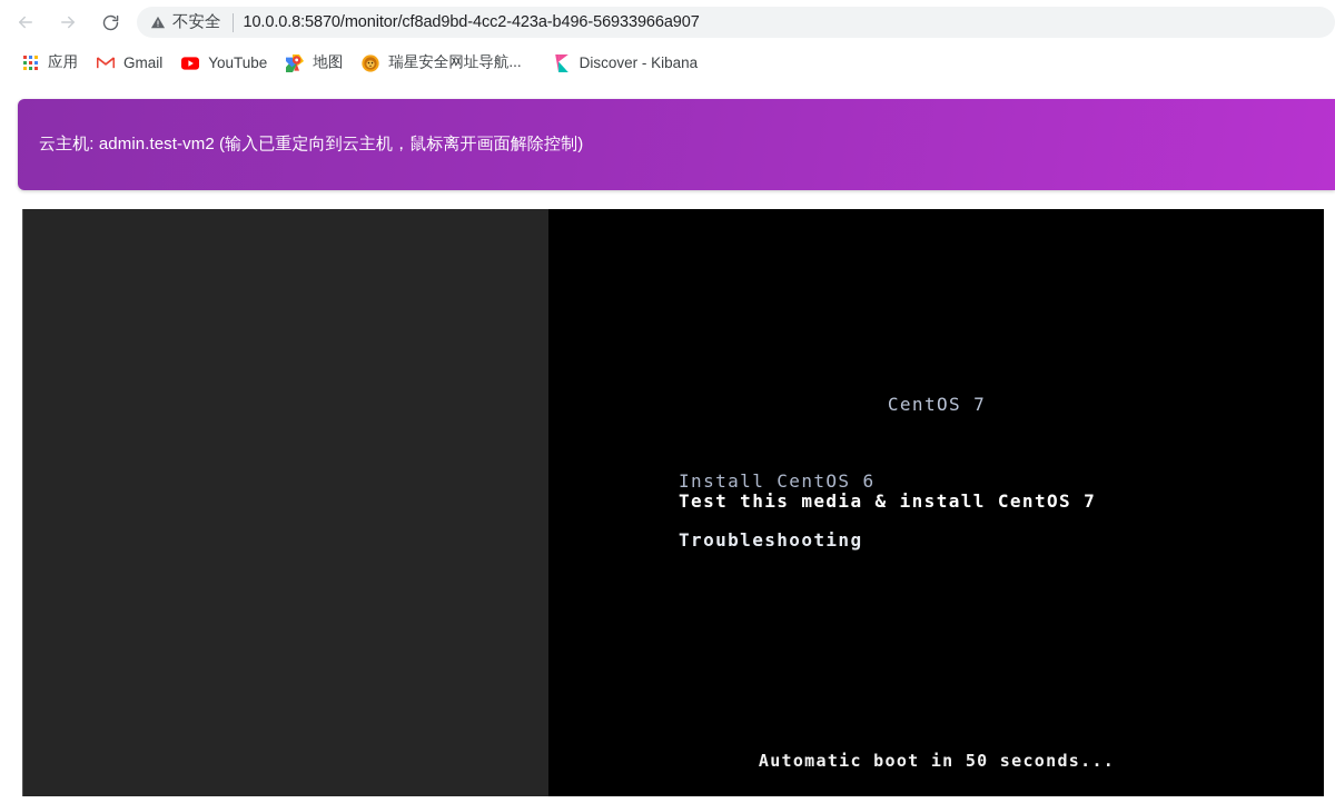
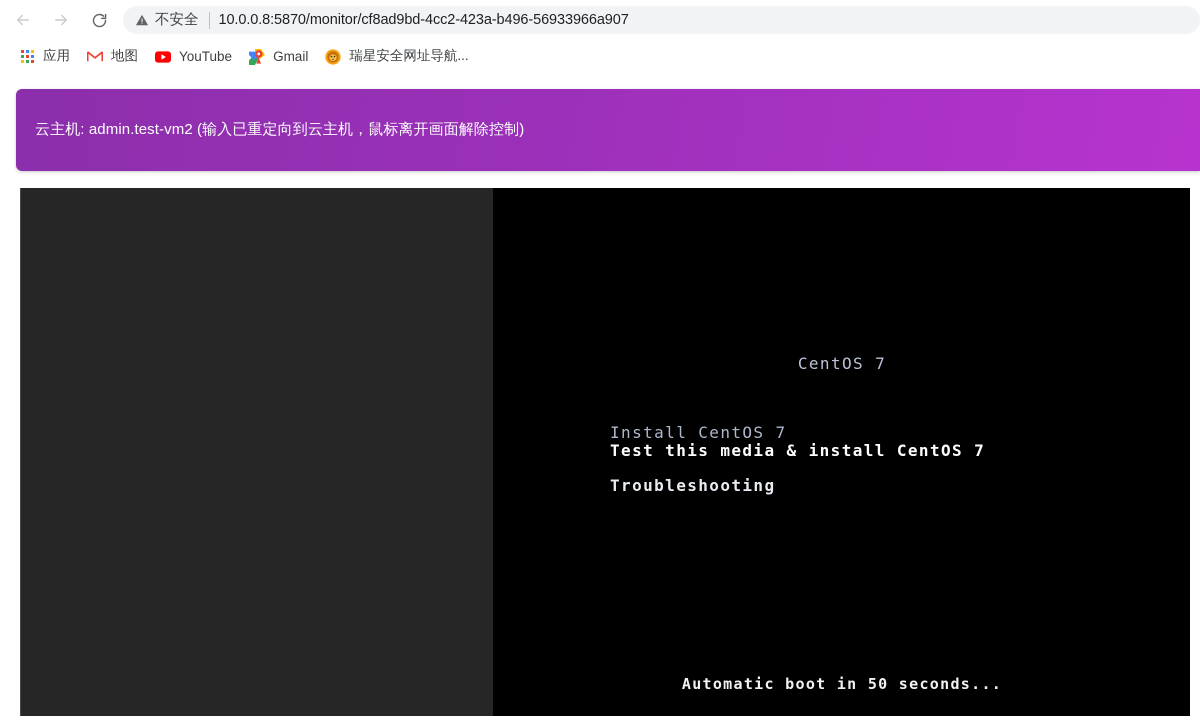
  不安全
  10.0.0.8:5870/monitor/cf8ad9bd-4cc2-423a-b496-56933966a907
  应用
- Gmail
+ 地图
  YouTube
- 地图
+ Gmail
  瑞星安全网址导航...
- Discover - Kibana
  云主机: admin.test-vm2 (输入已重定向到云主机，鼠标离开画面解除控制)
  CentOS 7
- Install CentOS 6
+ Install CentOS 7
  Test this media & install CentOS 7
  Troubleshooting
  Automatic boot in 50 seconds...
